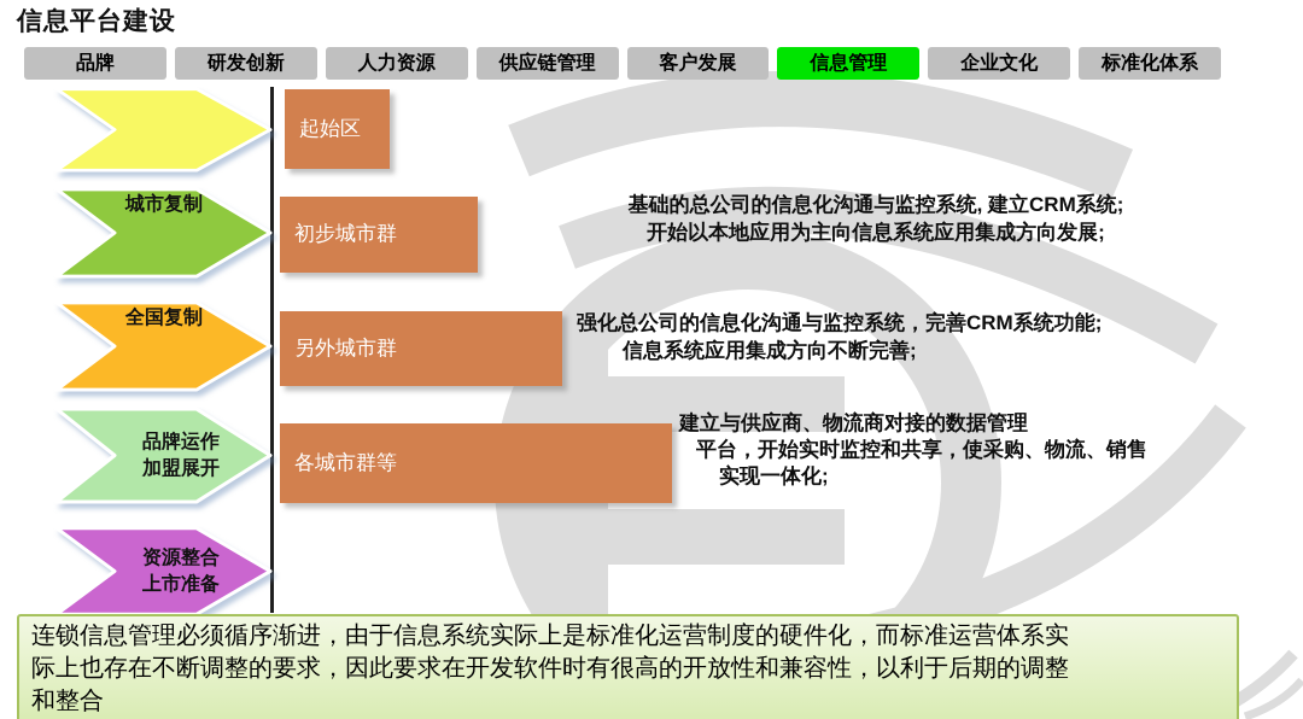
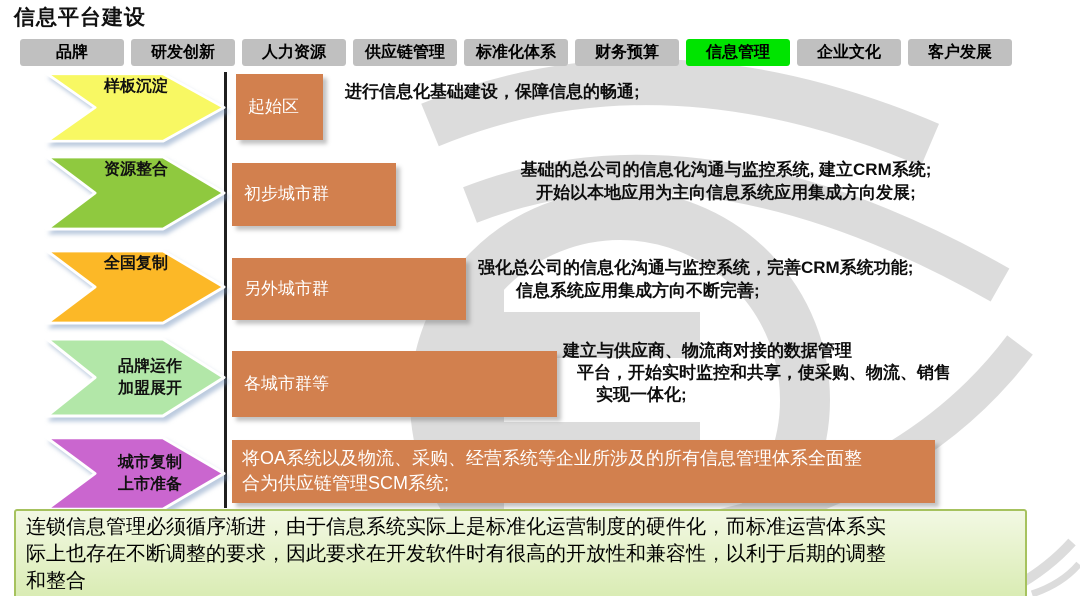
  信息平台建设
  品牌
  研发创新
  人力资源
  供应链管理
- 客户发展
+ 标准化体系
+ 财务预算
  信息管理
  企业文化
- 标准化体系
+ 客户发展
+ 样板沉淀
- 城市复制
+ 资源整合
  全国复制
  品牌运作
  加盟展开
- 资源整合
+ 城市复制
  上市准备
  起始区
  初步城市群
  另外城市群
  各城市群等
+ 将OA系统以及物流、采购、经营系统等企业所涉及的所有信息管理体系全面整
+ 合为供应链管理SCM系统;
+ 进行信息化基础建设，保障信息的畅通;
  基础的总公司的信息化沟通与监控系统, 建立CRM系统;
  开始以本地应用为主向信息系统应用集成方向发展;
  强化总公司的信息化沟通与监控系统，完善CRM系统功能;
  信息系统应用集成方向不断完善;
  建立与供应商、物流商对接的数据管理
  平台，开始实时监控和共享，使采购、物流、销售
  实现一体化;
  连锁信息管理必须循序渐进，由于信息系统实际上是标准化运营制度的硬件化，而标准运营体系实
  际上也存在不断调整的要求，因此要求在开发软件时有很高的开放性和兼容性，以利于后期的调整
  和整合
